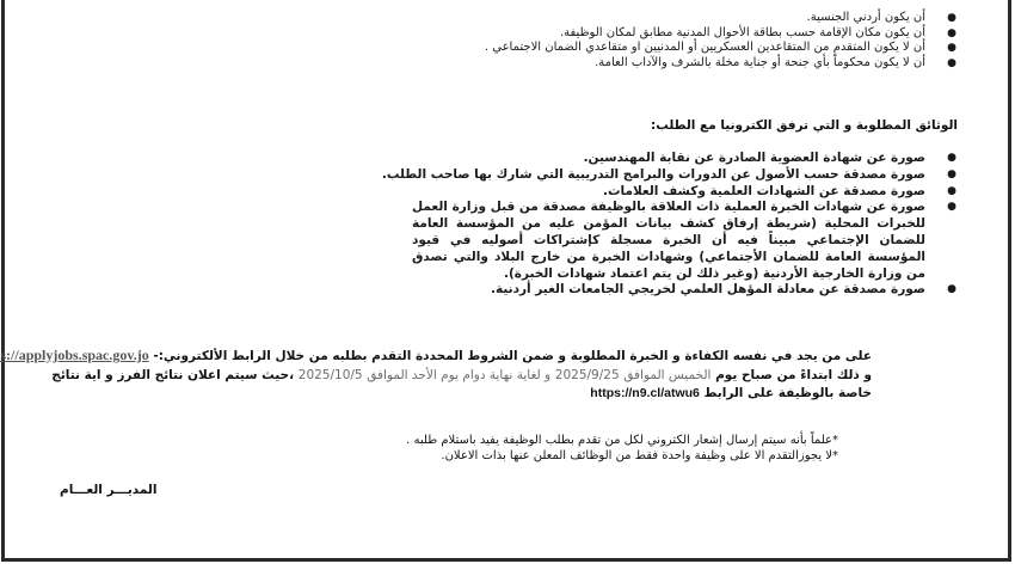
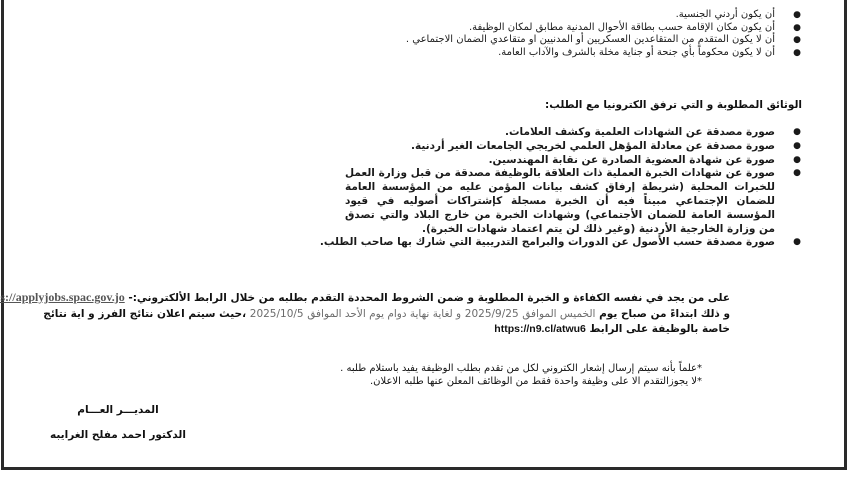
  ●
  أن يكون أردني الجنسية.
  ●
  أن يكون مكان الإقامة حسب بطاقة الأحوال المدنية مطابق لمكان الوظيفة.
  ●
  أن لا يكون المتقدم من المتقاعدين العسكريين أو المدنيين او متقاعدي الضمان الاجتماعي .
  ●
  أن لا يكون محكوماً بأي جنحة أو جناية مخلة بالشرف والآداب العامة.
  الوثائق المطلوبة و التي ترفق الكترونيا مع الطلب:
  ●
- صورة عن شهادة العضوية الصادرة عن نقابة المهندسين.
+ صورة مصدقة عن الشهادات العلمية وكشف العلامات.
  ●
- صورة مصدقة حسب الأصول عن الدورات والبرامج التدريبية التي شارك بها صاحب الطلب.
+ صورة مصدقة عن معادلة المؤهل العلمي لخريجي الجامعات الغير أردنية.
  ●
- صورة مصدقة عن الشهادات العلمية وكشف العلامات.
+ صورة عن شهادة العضوية الصادرة عن نقابة المهندسين.
  ●
  صورة عن شهادات الخبرة العملية ذات العلاقة بالوظيفة مصدقة من قبل وزارة العمل للخبرات المحلية (شريطة إرفاق كشف بيانات المؤمن عليه من المؤسسة العامة للضمان الإجتماعي مبيناً فيه أن الخبرة مسجلة كإشتراكات أصوليه في قيود المؤسسة العامة للضمان الأجتماعي) وشهادات الخبرة من خارج البلاد والتي تصدق من وزارة الخارجية الأردنية (وغير ذلك لن يتم اعتماد شهادات الخبرة).
  ●
- صورة مصدقة عن معادلة المؤهل العلمي لخريجي الجامعات الغير أردنية.
+ صورة مصدقة حسب الأصول عن الدورات والبرامج التدريبية التي شارك بها صاحب الطلب.
  على من يجد في نفسه الكفاءة و الخبرة المطلوبة و ضمن الشروط المحددة التقدم بطلبه من خلال الرابط الألكتروني:- s://applyjobs.spac.gov.jo
  و ذلك ابتداءً من صباح يوم الخميس الموافق 2025/9/25 و لغاية نهاية دوام يوم الأحد الموافق 2025/10/5 ،حيث سيتم اعلان نتائج الفرز و اية نتائج
  خاصة بالوظيفة على الرابط https://n9.cl/atwu6
  *علماً بأنه سيتم إرسال إشعار الكتروني لكل من تقدم بطلب الوظيفة يفيد باستلام طلبه .
- *لا يجوزالتقدم الا على وظيفة واحدة فقط من الوظائف المعلن عنها بذات الاعلان.
+ *لا يجوزالتقدم الا على وظيفة واحدة فقط من الوظائف المعلن عنها طلبه الاعلان.
  المديـــر العـــام
+ الدكتور احمد مفلح الغرايبه
